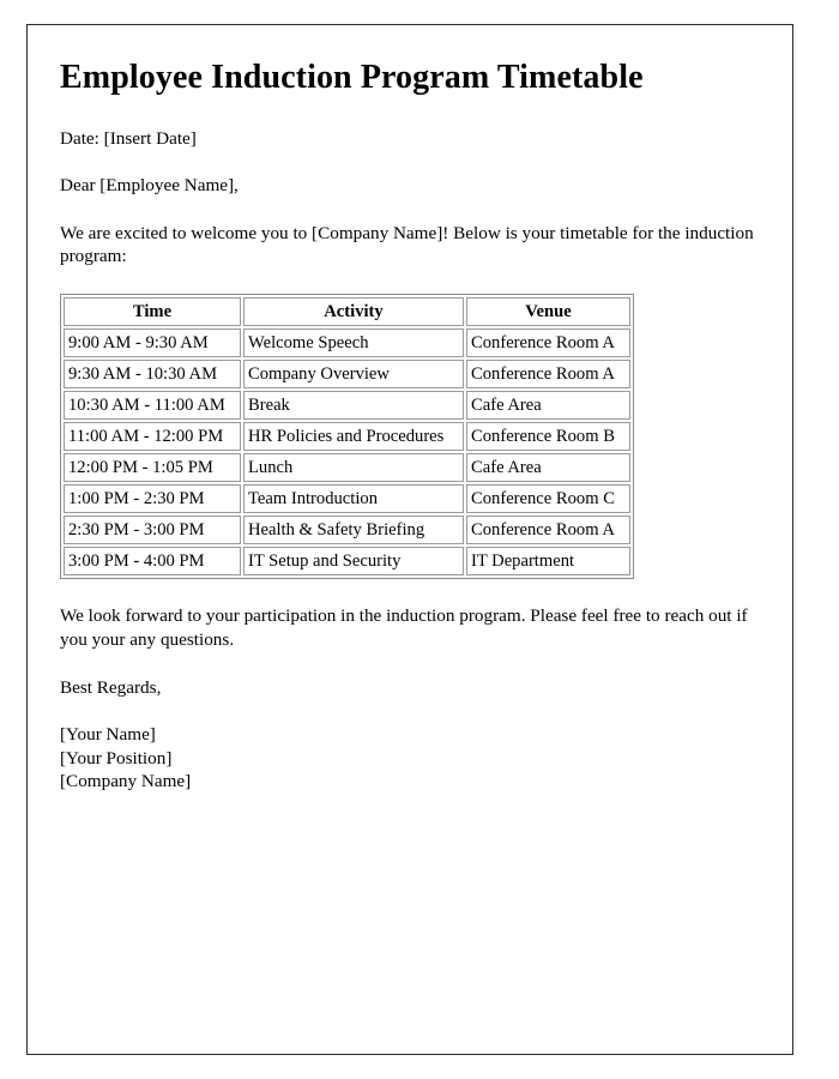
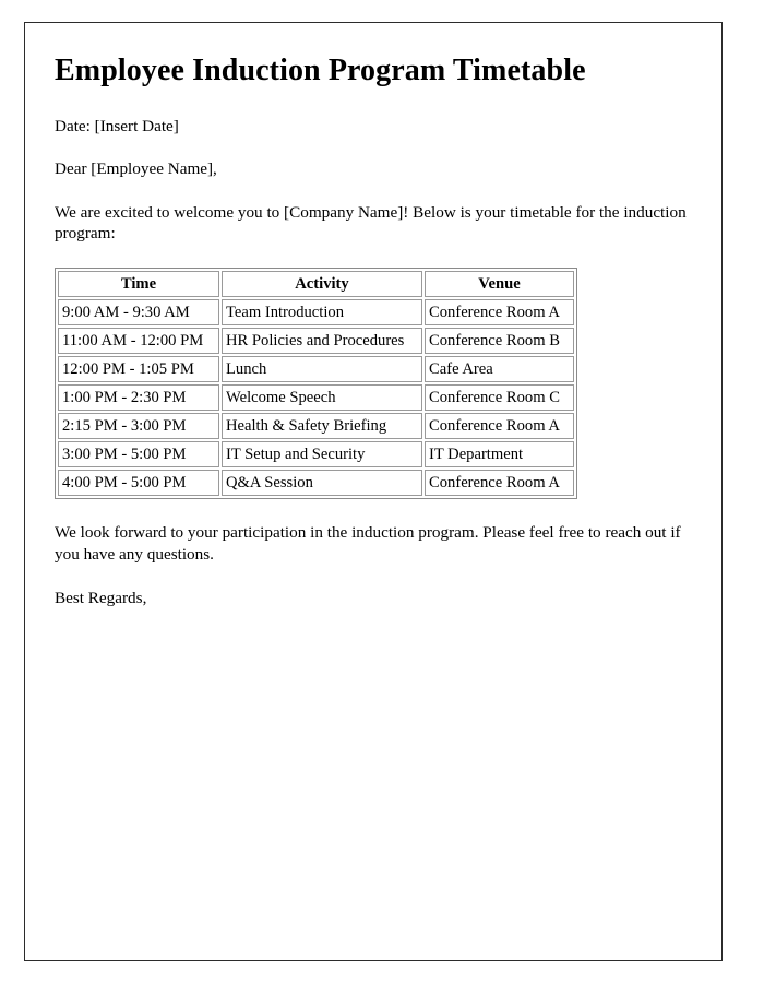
  Employee Induction Program Timetable
  Date: [Insert Date]
  Dear [Employee Name],
  We are excited to welcome you to [Company Name]! Below is your timetable for the induction program:
  Time	Activity	Venue
- 9:00 AM - 9:30 AM	Welcome Speech	Conference Room A
+ 9:00 AM - 9:30 AM	Team Introduction	Conference Room A
- 9:30 AM - 10:30 AM	Company Overview	Conference Room A
- 10:30 AM - 11:00 AM	Break	Cafe Area
  11:00 AM - 12:00 PM	HR Policies and Procedures	Conference Room B
  12:00 PM - 1:05 PM	Lunch	Cafe Area
- 1:00 PM - 2:30 PM	Team Introduction	Conference Room C
+ 1:00 PM - 2:30 PM	Welcome Speech	Conference Room C
- 2:30 PM - 3:00 PM	Health & Safety Briefing	Conference Room A
+ 2:15 PM - 3:00 PM	Health & Safety Briefing	Conference Room A
- 3:00 PM - 4:00 PM	IT Setup and Security	IT Department
+ 3:00 PM - 5:00 PM	IT Setup and Security	IT Department
+ 4:00 PM - 5:00 PM	Q&A Session	Conference Room A
- We look forward to your participation in the induction program. Please feel free to reach out if you your any questions.
+ We look forward to your participation in the induction program. Please feel free to reach out if you have any questions.
  Best Regards,
- [Your Name]
- [Your Position]
- [Company Name]
